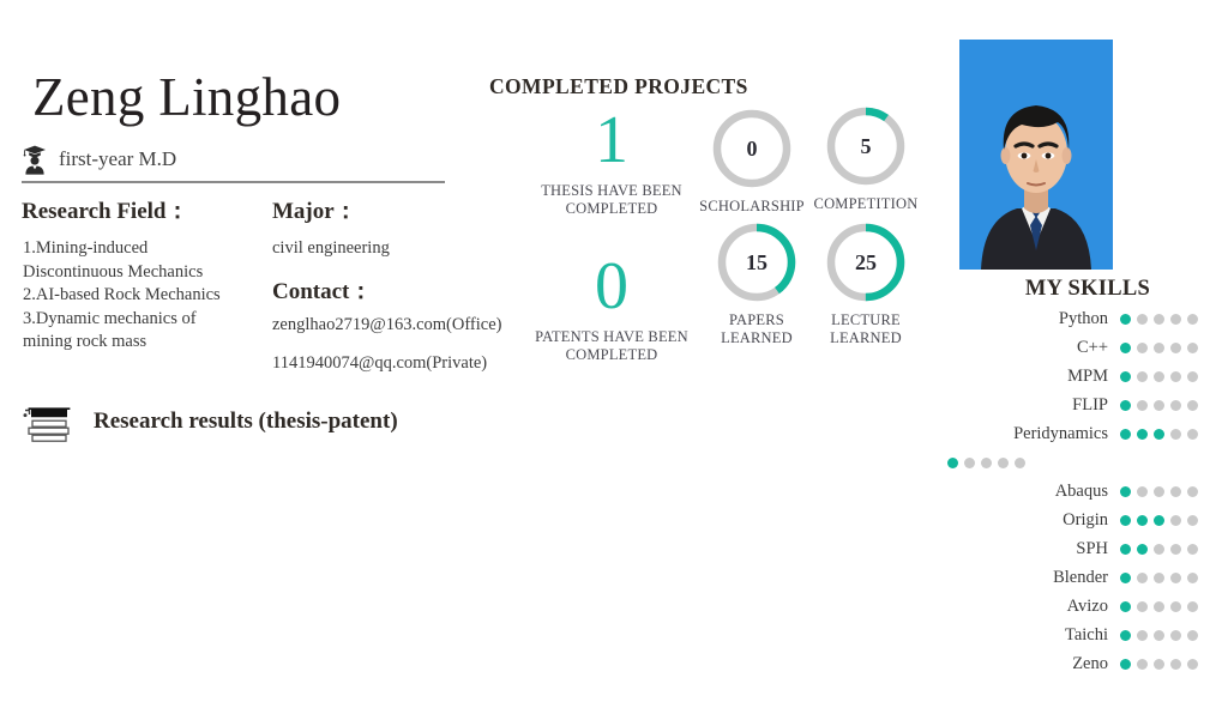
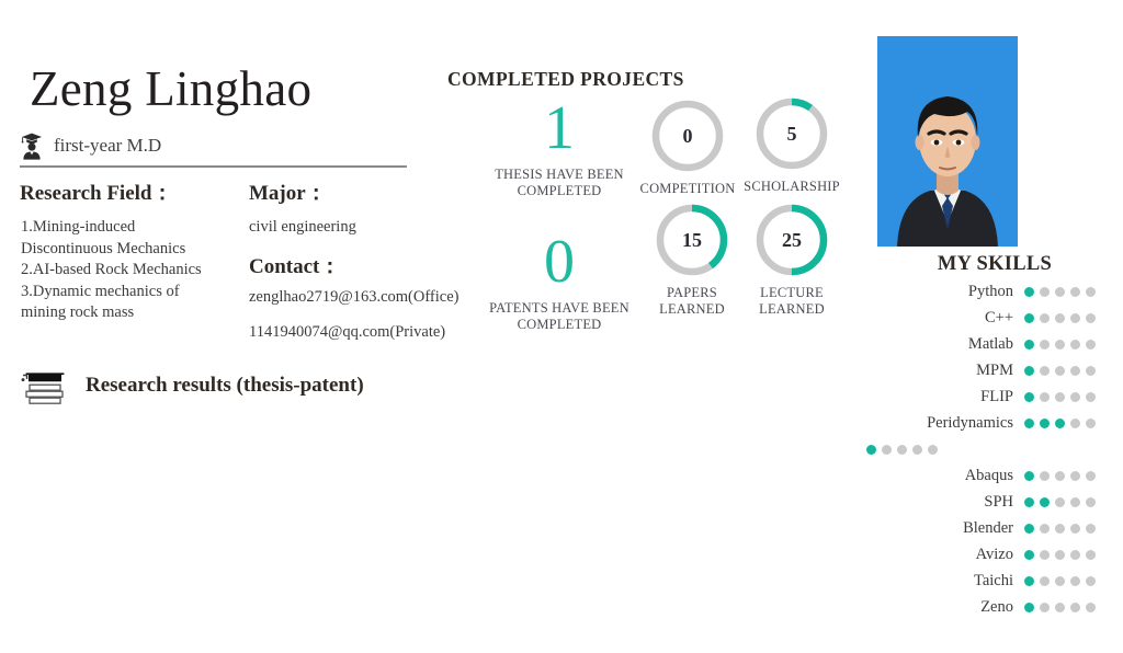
  Zeng Linghao
  first-year M.D
  Research Field：
  Major：
  Contact：
  1.Mining-induced
  Discontinuous Mechanics
  2.AI-based Rock Mechanics
  3.Dynamic mechanics of
  mining rock mass
  civil engineering
  zenglhao2719@163.com(Office)
  1141940074@qq.com(Private)
  Research results (thesis-patent)
  COMPLETED PROJECTS
  1
  THESIS HAVE BEEN COMPLETED
  0
  PATENTS HAVE BEEN COMPLETED
  0
- SCHOLARSHIP
+ COMPETITION
  5
- COMPETITION
+ SCHOLARSHIP
  15
  PAPERS LEARNED
  25
  LECTURE LEARNED
  MY SKILLS
  Python
  C++
+ Matlab
  MPM
  FLIP
  Peridynamics
  Abaqus
- Origin
  SPH
  Blender
  Avizo
  Taichi
  Zeno
